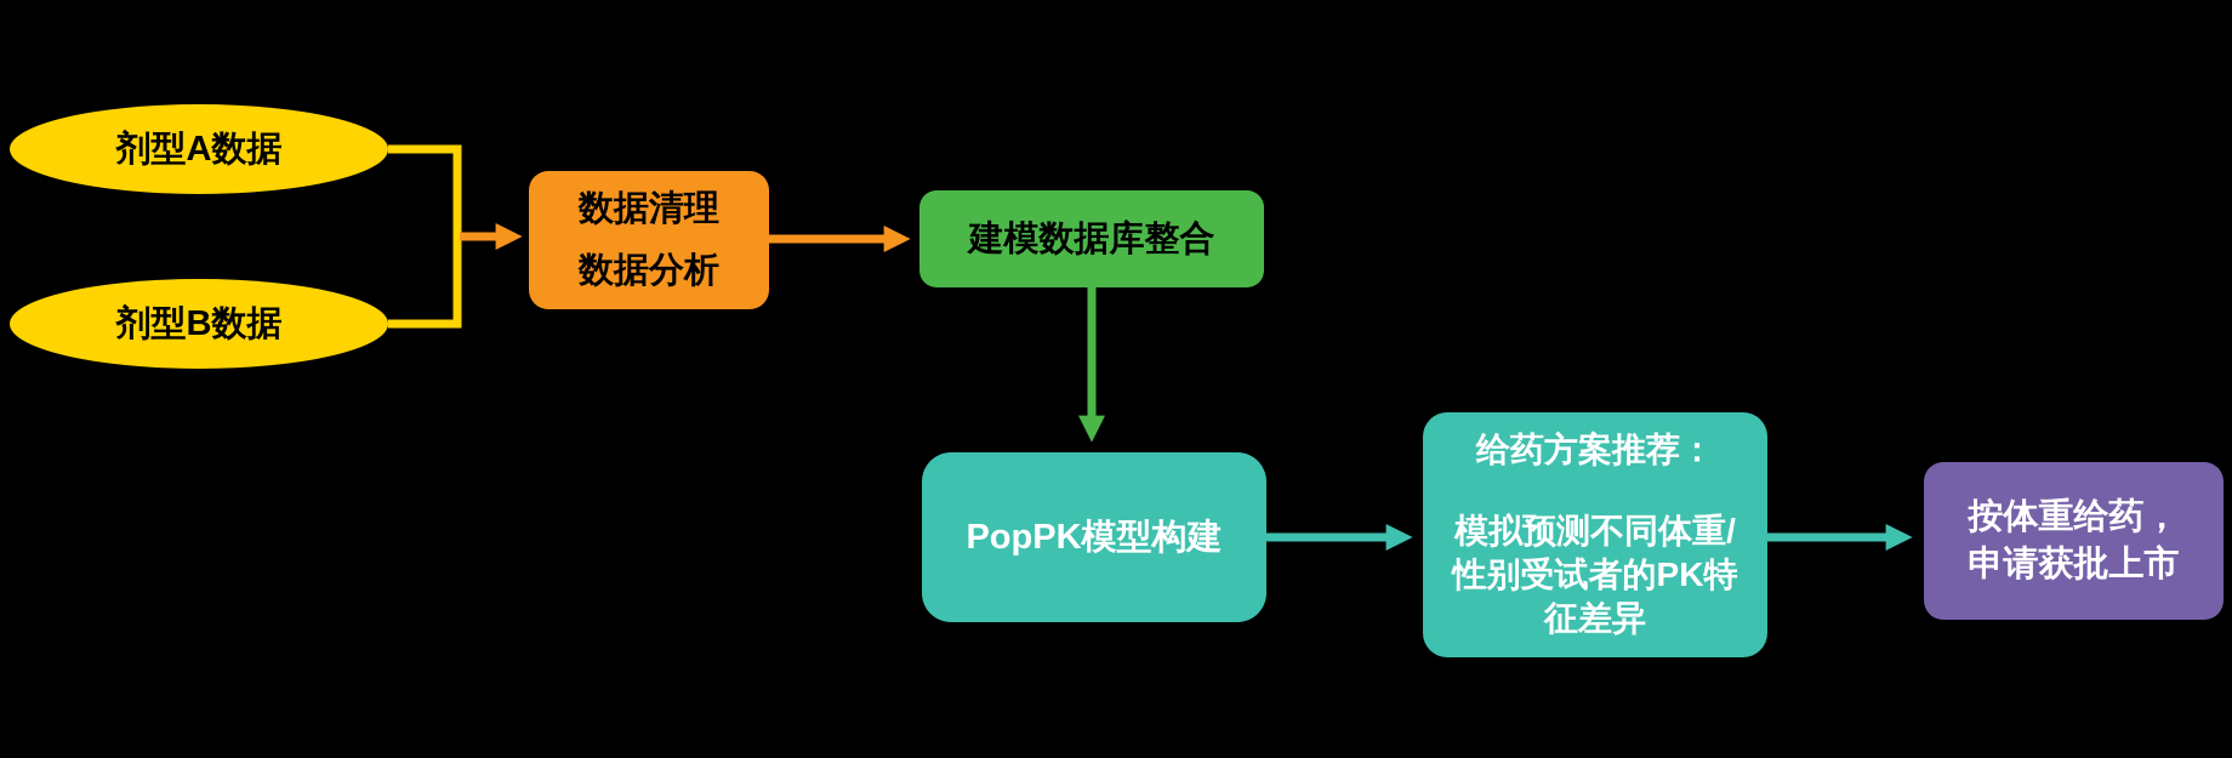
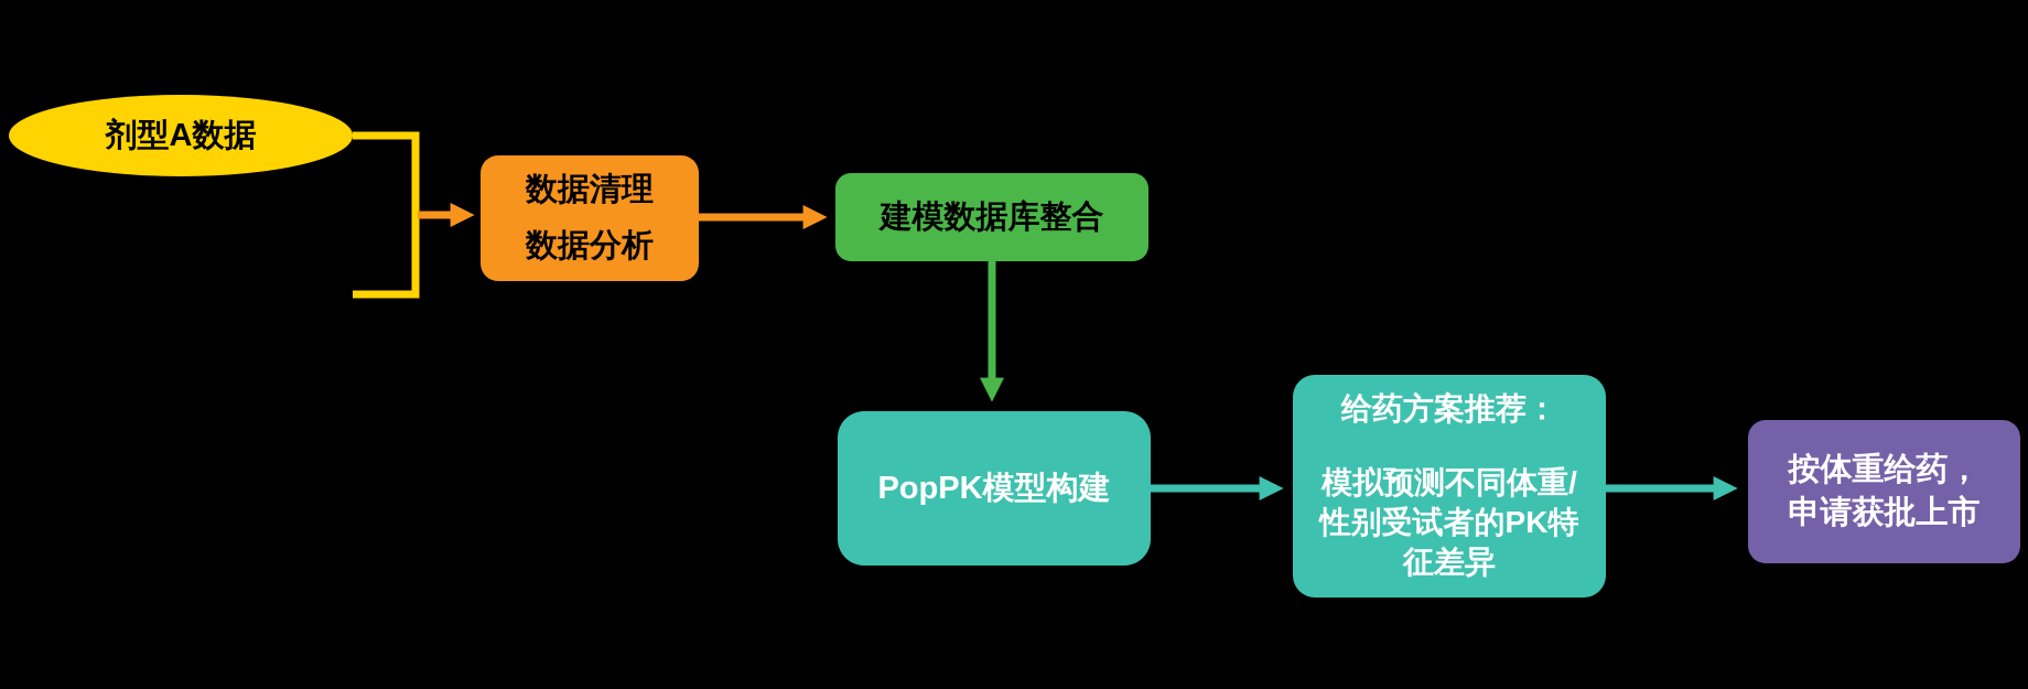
  剂型A数据
- 剂型B数据
  数据清理
  数据分析
  建模数据库整合
  PopPK模型构建
  给药方案推荐：
  模拟预测不同体重/性别受试者的PK特征差异
  按体重给药，
  申请获批上市
